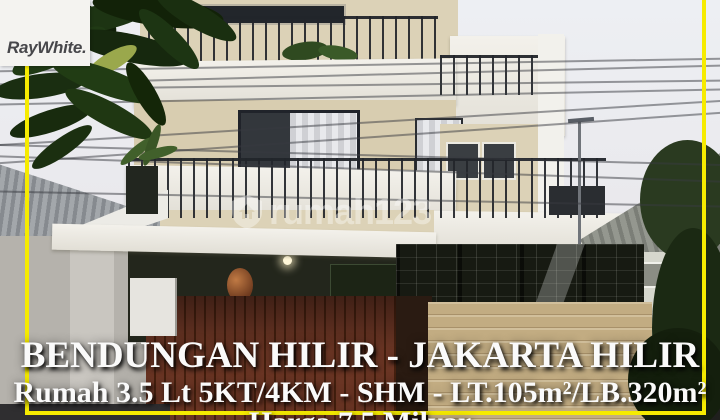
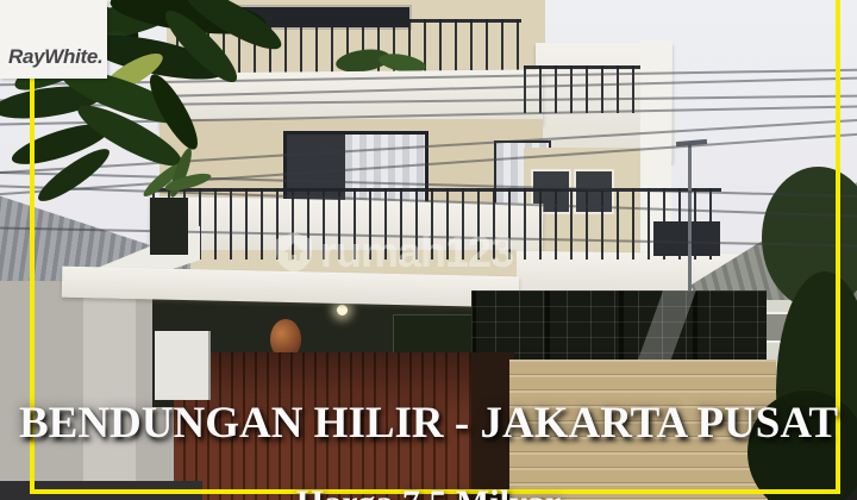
  rumah123
  RayWhite.
- BENDUNGAN HILIR - JAKARTA HILIR
+ BENDUNGAN HILIR - JAKARTA PUSAT
- Rumah 3.5 Lt 5KT/4KM - SHM - LT.105m²/LB.320m²
